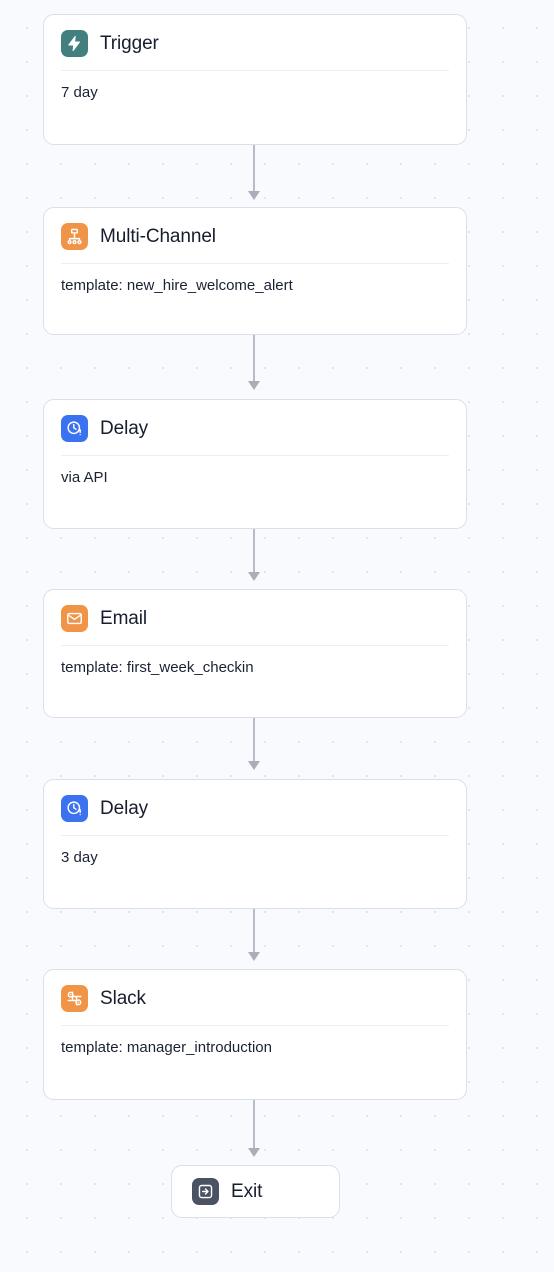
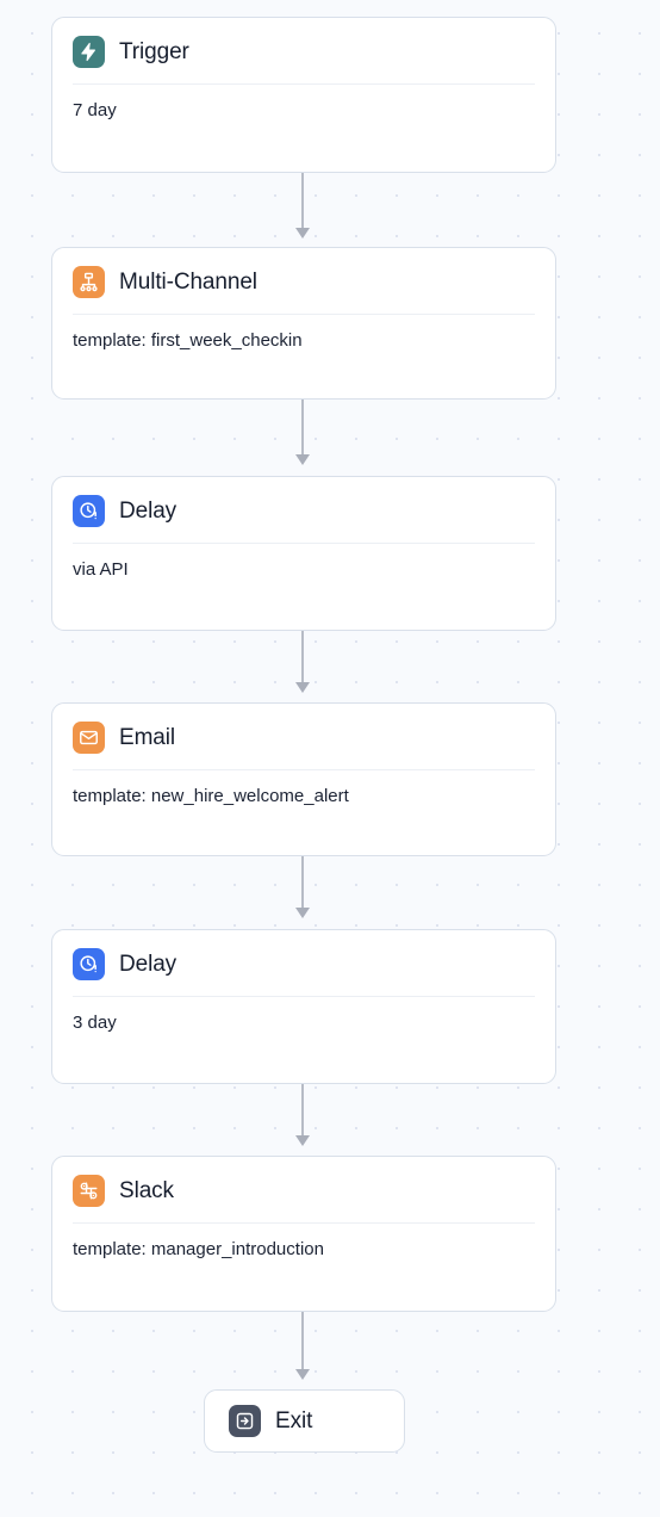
  Trigger
  7 day
  Multi-Channel
- template: new_hire_welcome_alert
+ template: first_week_checkin
  Delay
  via API
  Email
- template: first_week_checkin
+ template: new_hire_welcome_alert
  Delay
  3 day
  Slack
  template: manager_introduction
  Exit
